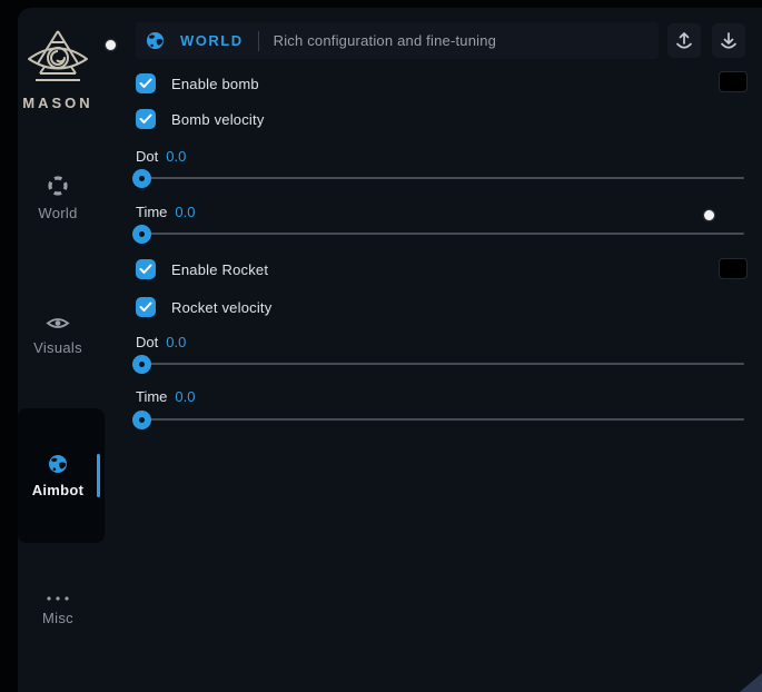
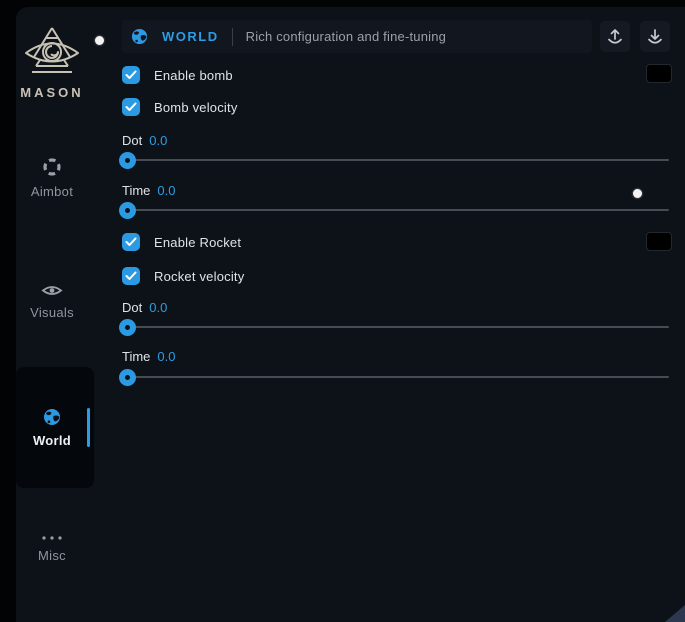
  MASON
- World
+ Aimbot
  Visuals
- Aimbot
+ World
  Misc
  WORLD
  Rich configuration and fine-tuning
  Enable bomb
  Bomb velocity
  Dot
  0.0
  Time
  0.0
  Enable Rocket
  Rocket velocity
  Dot
  0.0
  Time
  0.0
